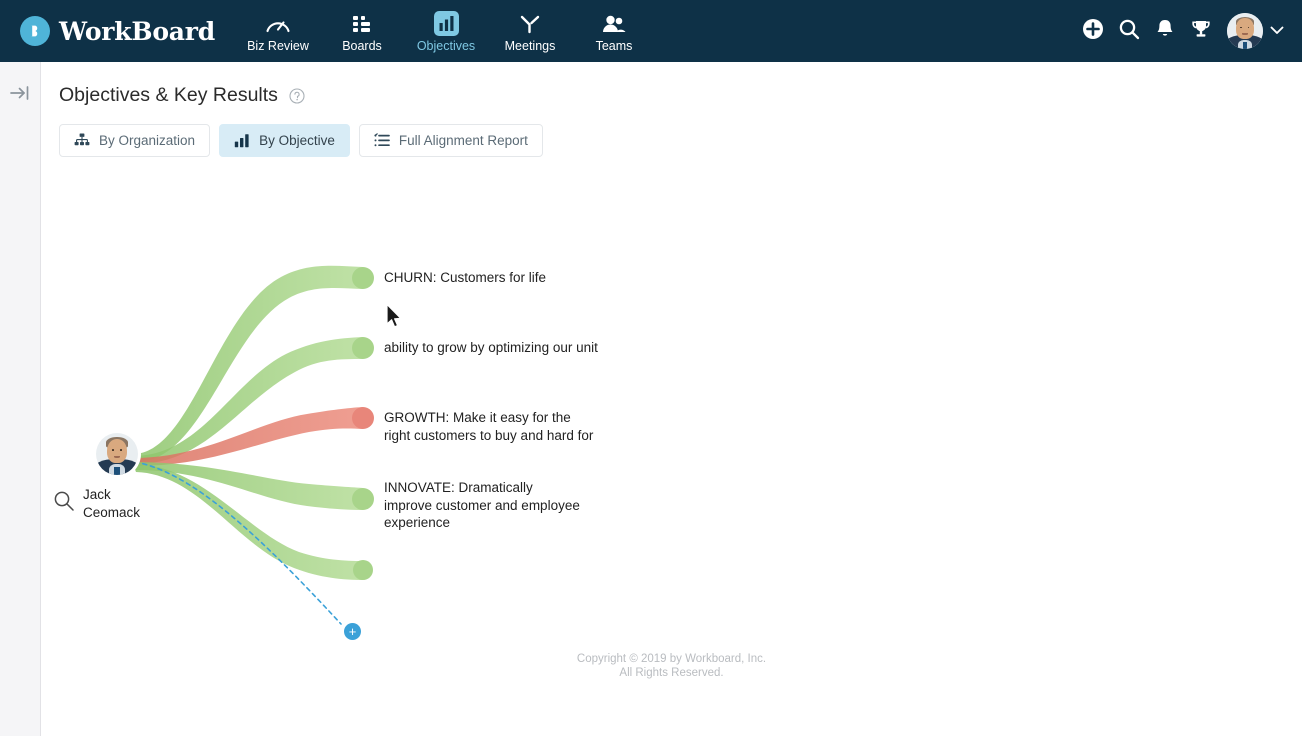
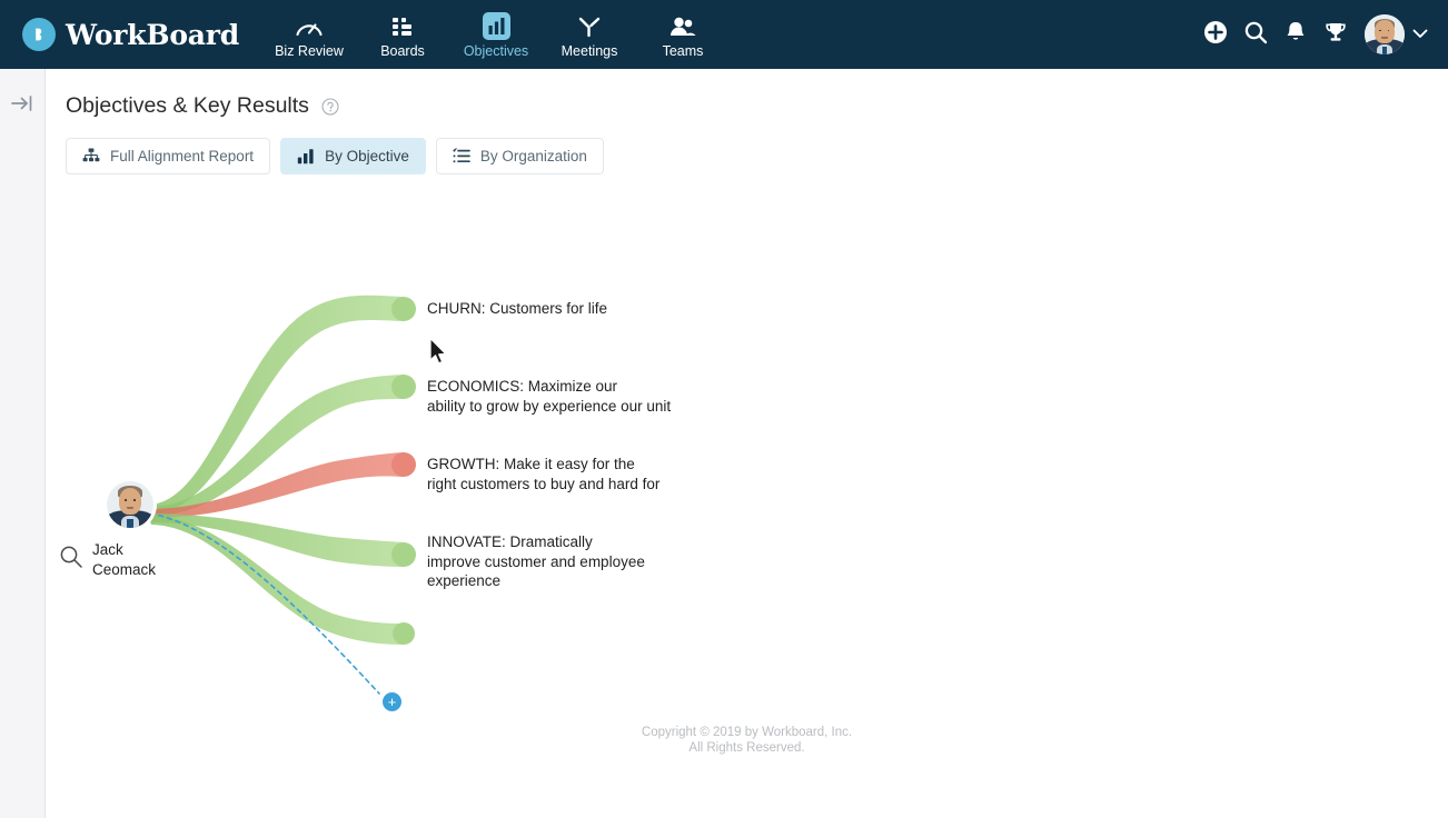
  WorkBoard
  Biz Review
  Boards
  Objectives
  Meetings
  Teams
  Objectives & Key Results
- By Organization
+ Full Alignment Report
  By Objective
- Full Alignment Report
+ By Organization
  Jack
  Ceomack
  CHURN: Customers for life
+ ECONOMICS: Maximize our
- ability to grow by optimizing our unit
+ ability to grow by experience our unit
  GROWTH: Make it easy for the
  right customers to buy and hard for
  INNOVATE: Dramatically
  improve customer and employee experience
  +
  Copyright © 2019 by Workboard, Inc.
  All Rights Reserved.
